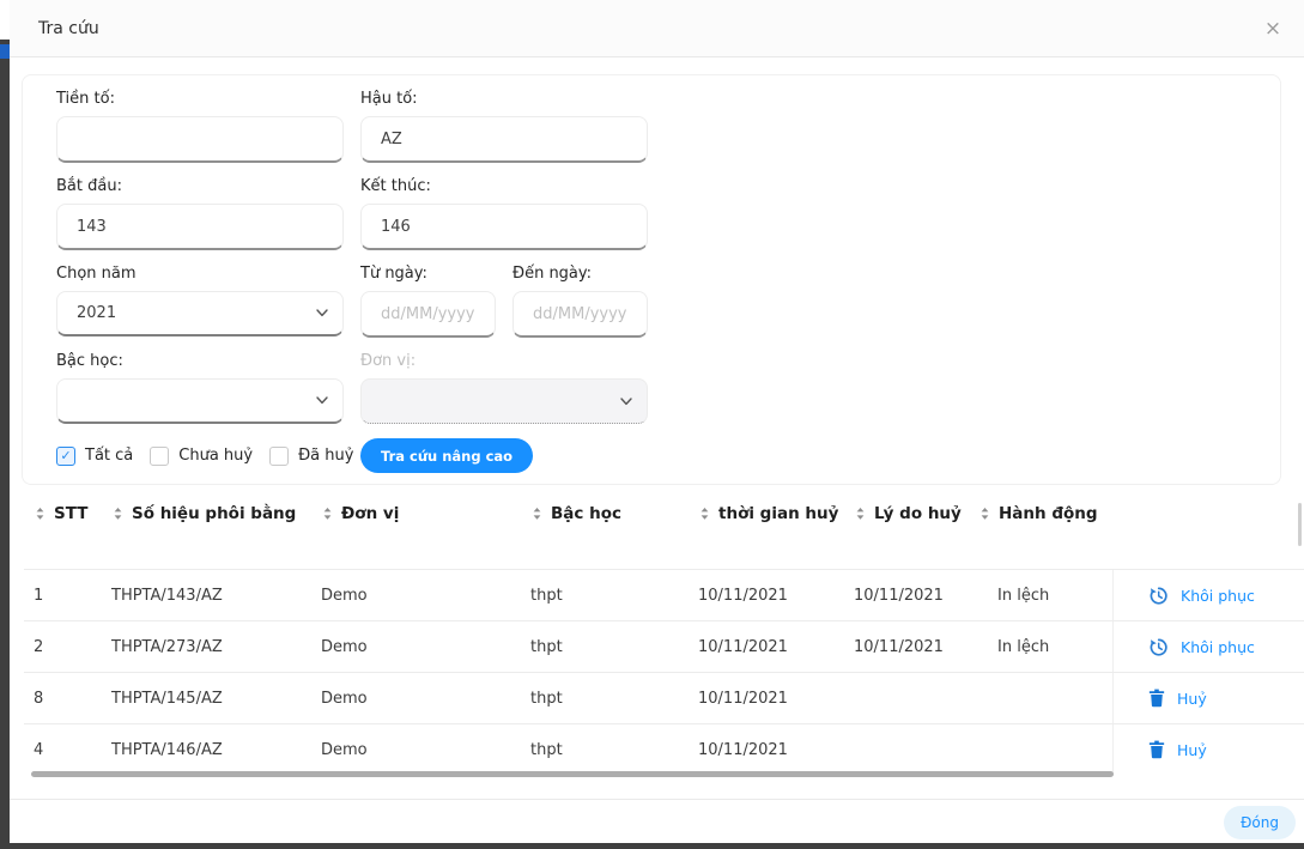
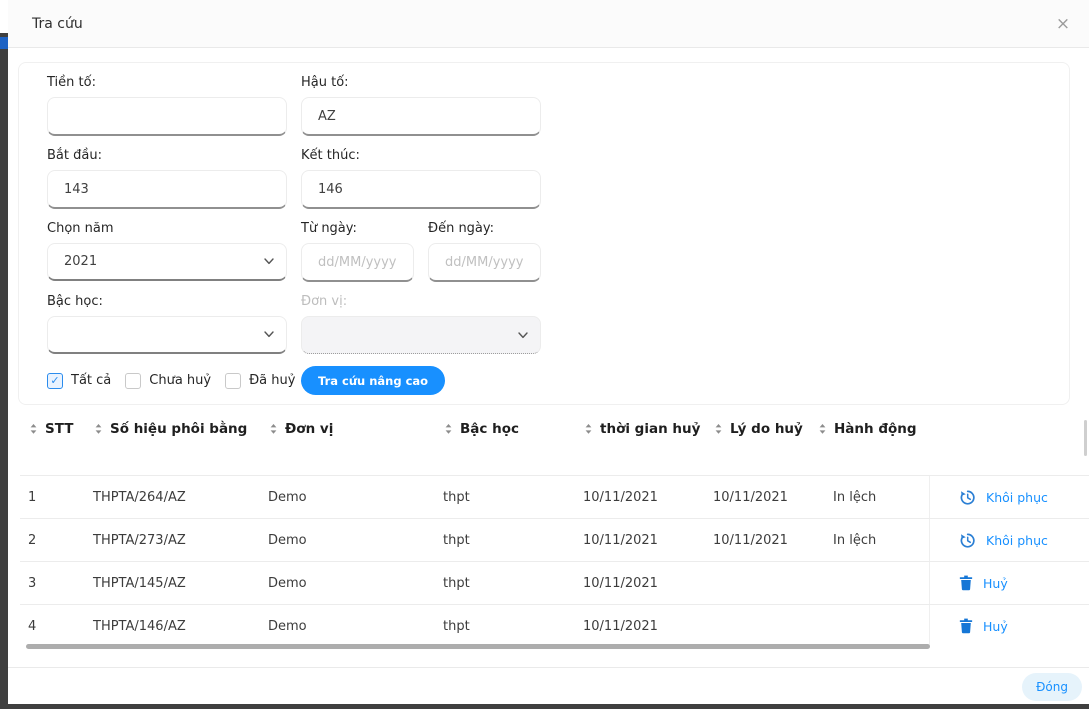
  Tra cứu
  ×
  Tiền tố:
  Hậu tố:
  AZ
  Bắt đầu:
  143
  Kết thúc:
  146
  Chọn năm
  2021
  Từ ngày:
  dd/MM/yyyy
  Đến ngày:
  dd/MM/yyyy
  Bậc học:
  Đơn vị:
  ✓
  Tất cả
  ✓
  Chưa huỷ
  ✓
  Đã huỷ
  Tra cứu nâng cao
  STT
  Số hiệu phôi bằng
  Đơn vị
  Bậc học
  thời gian huỷ
  Lý do huỷ
  Hành động
  1
- THPTA/143/AZ
+ THPTA/264/AZ
  Demo
  thpt
  10/11/2021
  10/11/2021
  In lệch
  Khôi phục
  2
  THPTA/273/AZ
  Demo
  thpt
  10/11/2021
  10/11/2021
  In lệch
  Khôi phục
- 8
+ 3
  THPTA/145/AZ
  Demo
  thpt
  10/11/2021
  Huỷ
  4
  THPTA/146/AZ
  Demo
  thpt
  10/11/2021
  Huỷ
  Đóng
